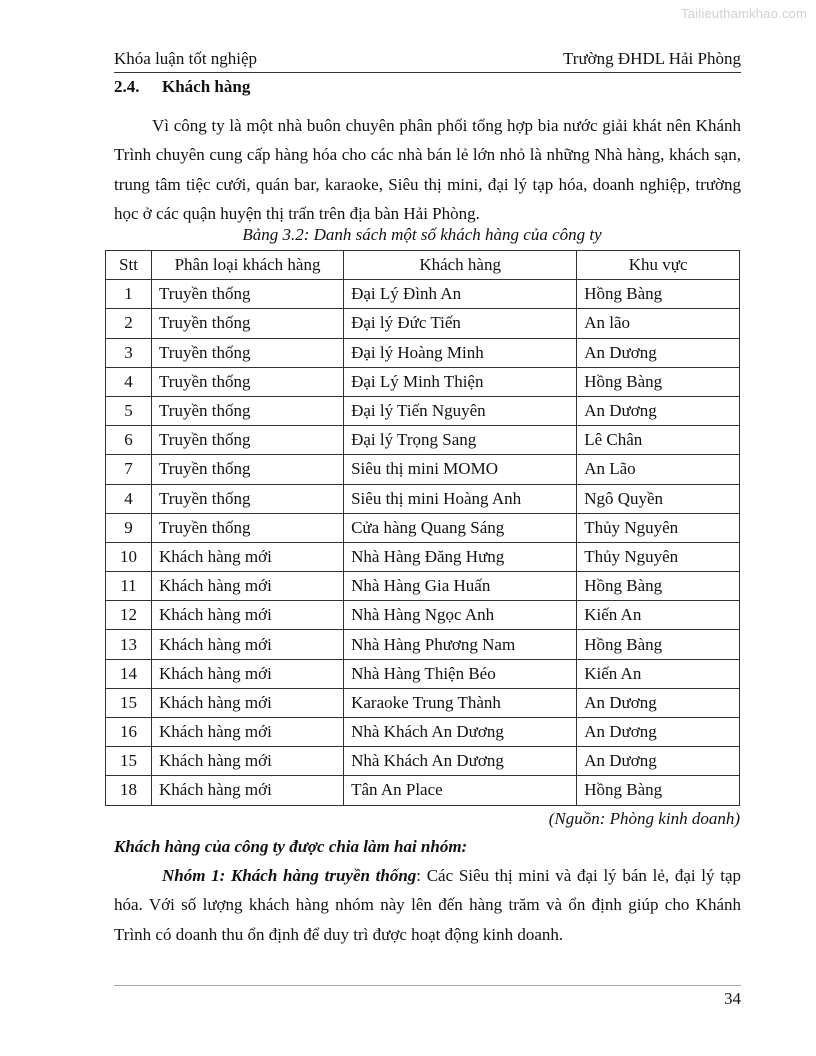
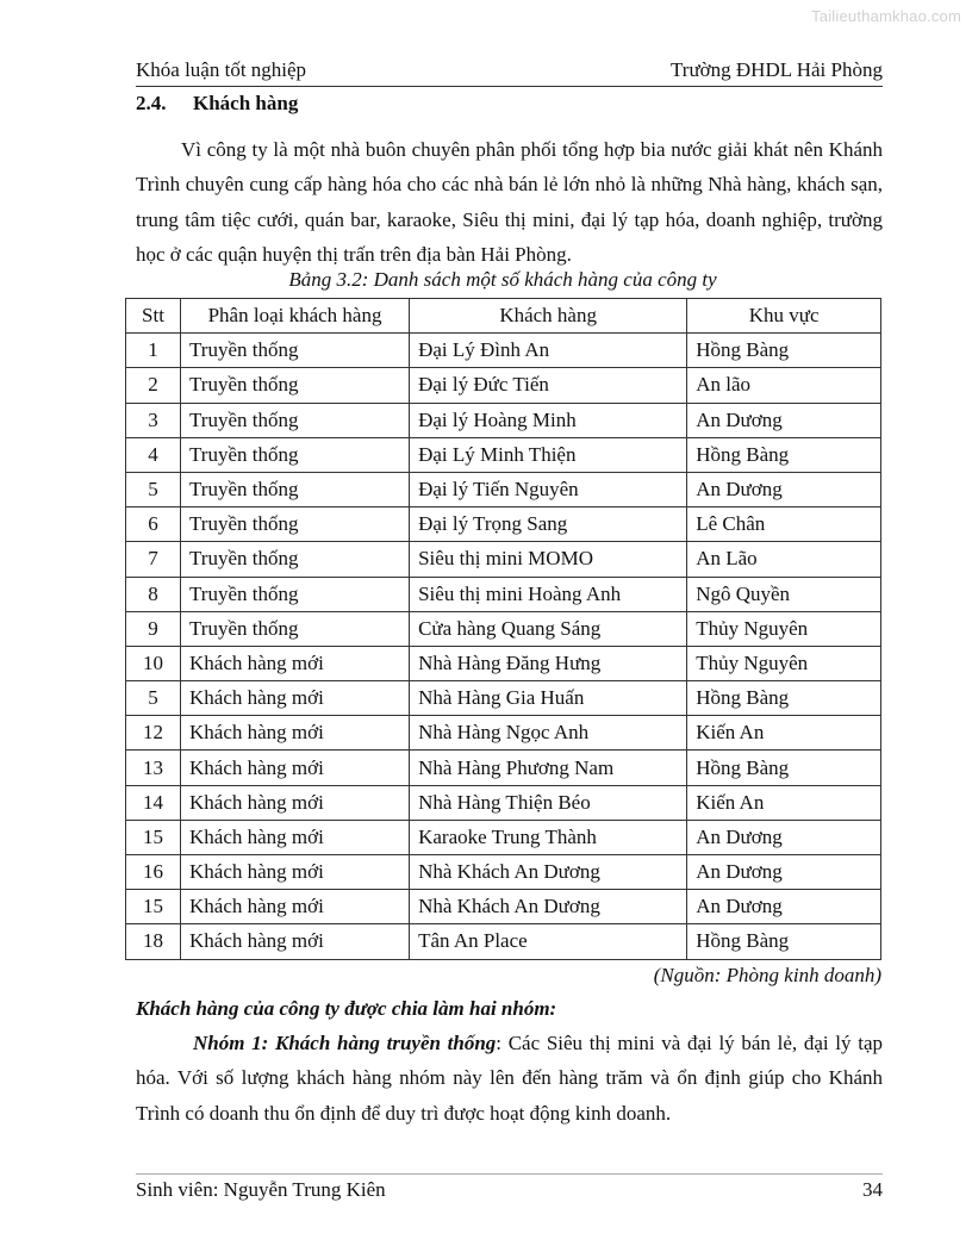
  Tailieuthamkhao.com
  Khóa luận tốt nghiệp
  Trường ĐHDL Hải Phòng
  2.4. Khách hàng
  Vì công ty là một nhà buôn chuyên phân phối tổng hợp bia nước giải khát nên Khánh Trình chuyên cung cấp hàng hóa cho các nhà bán lẻ lớn nhỏ là những Nhà hàng, khách sạn, trung tâm tiệc cưới, quán bar, karaoke, Siêu thị mini, đại lý tạp hóa, doanh nghiệp, trường học ở các quận huyện thị trấn trên địa bàn Hải Phòng.
  Bảng 3.2: Danh sách một số khách hàng của công ty
  Stt	Phân loại khách hàng	Khách hàng	Khu vực
  1	Truyền thống	Đại Lý Đình An	Hồng Bàng
  2	Truyền thống	Đại lý Đức Tiến	An lão
  3	Truyền thống	Đại lý Hoàng Minh	An Dương
  4	Truyền thống	Đại Lý Minh Thiện	Hồng Bàng
  5	Truyền thống	Đại lý Tiến Nguyên	An Dương
  6	Truyền thống	Đại lý Trọng Sang	Lê Chân
  7	Truyền thống	Siêu thị mini MOMO	An Lão
- 4	Truyền thống	Siêu thị mini Hoàng Anh	Ngô Quyền
+ 8	Truyền thống	Siêu thị mini Hoàng Anh	Ngô Quyền
  9	Truyền thống	Cửa hàng Quang Sáng	Thủy Nguyên
  10	Khách hàng mới	Nhà Hàng Đăng Hưng	Thủy Nguyên
- 11	Khách hàng mới	Nhà Hàng Gia Huấn	Hồng Bàng
+ 5	Khách hàng mới	Nhà Hàng Gia Huấn	Hồng Bàng
  12	Khách hàng mới	Nhà Hàng Ngọc Anh	Kiến An
  13	Khách hàng mới	Nhà Hàng Phương Nam	Hồng Bàng
  14	Khách hàng mới	Nhà Hàng Thiện Béo	Kiến An
  15	Khách hàng mới	Karaoke Trung Thành	An Dương
  16	Khách hàng mới	Nhà Khách An Dương	An Dương
  15	Khách hàng mới	Nhà Khách An Dương	An Dương
  18	Khách hàng mới	Tân An Place	Hồng Bàng
  (Nguồn: Phòng kinh doanh)
  Khách hàng của công ty được chia làm hai nhóm:
  Nhóm 1: Khách hàng truyền thống: Các Siêu thị mini và đại lý bán lẻ, đại lý tạp hóa. Với số lượng khách hàng nhóm này lên đến hàng trăm và ổn định giúp cho Khánh Trình có doanh thu ổn định để duy trì được hoạt động kinh doanh.
+ Sinh viên: Nguyễn Trung Kiên
  34
